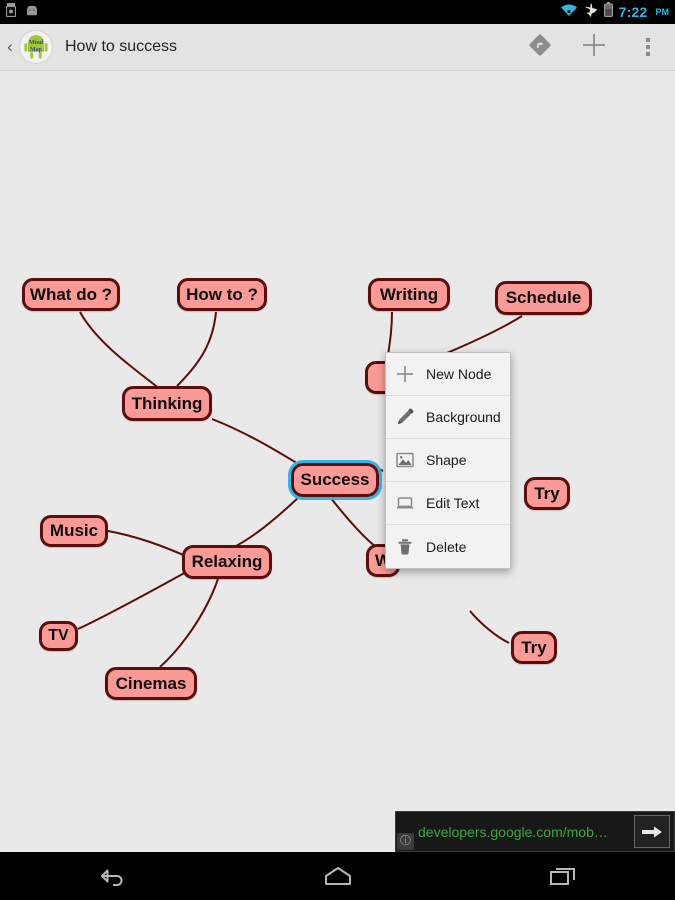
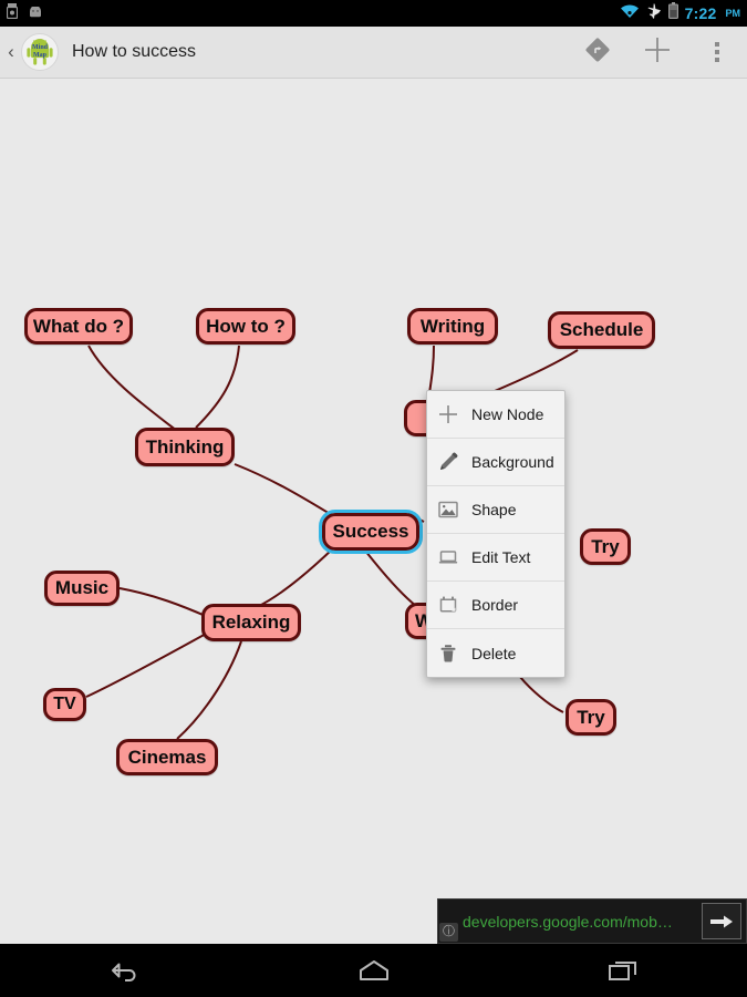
  7:22
  PM
  ‹
  How to success
  What do ?
  How to ?
  Thinking
  Writing
  Schedule
  W
  Success
  Music
  Relaxing
  TV
  Cinemas
  Try
  Try
  New Node
  Background
  Shape
  Edit Text
+ Border
  Delete
  ⓘ
  developers.google.com/mob…
